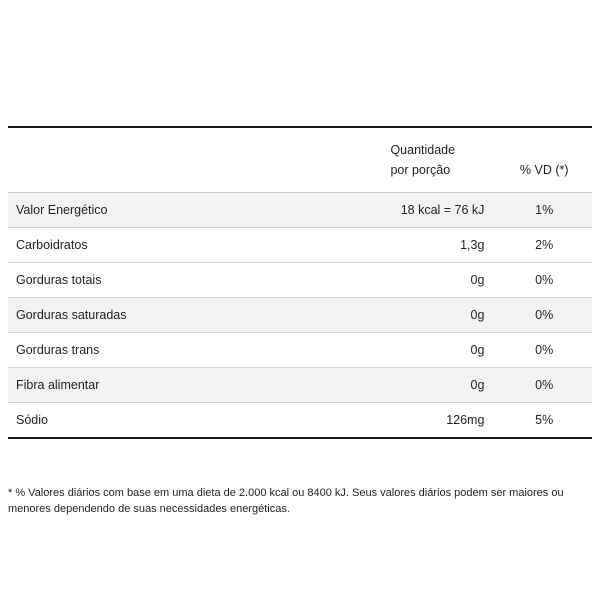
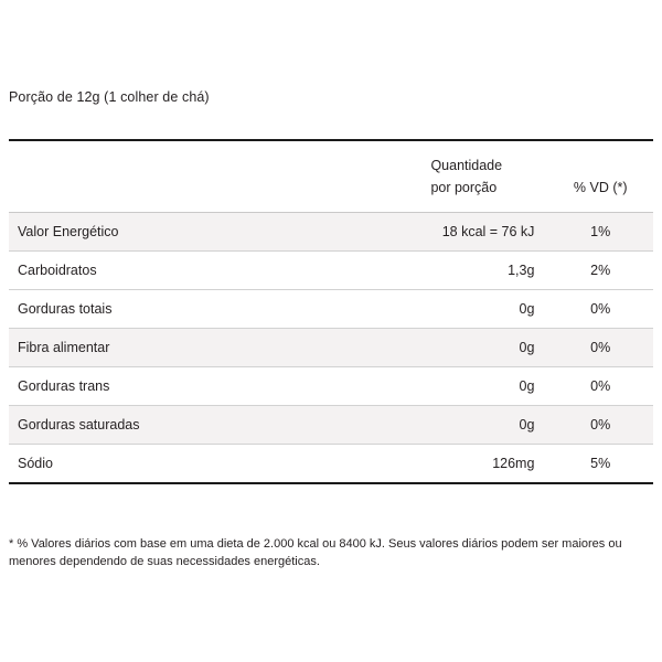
+ Porção de 12g (1 colher de chá)
  	Quantidade por porção	% VD (*)
  Valor Energético	18 kcal = 76 kJ	1%
  Carboidratos	1,3g	2%
  Gorduras totais	0g	0%
- Gorduras saturadas	0g	0%
+ Fibra alimentar	0g	0%
  Gorduras trans	0g	0%
- Fibra alimentar	0g	0%
+ Gorduras saturadas	0g	0%
  Sódio	126mg	5%
  * % Valores diários com base em uma dieta de 2.000 kcal ou 8400 kJ. Seus valores diários podem ser maiores ou menores dependendo de suas necessidades energéticas.
